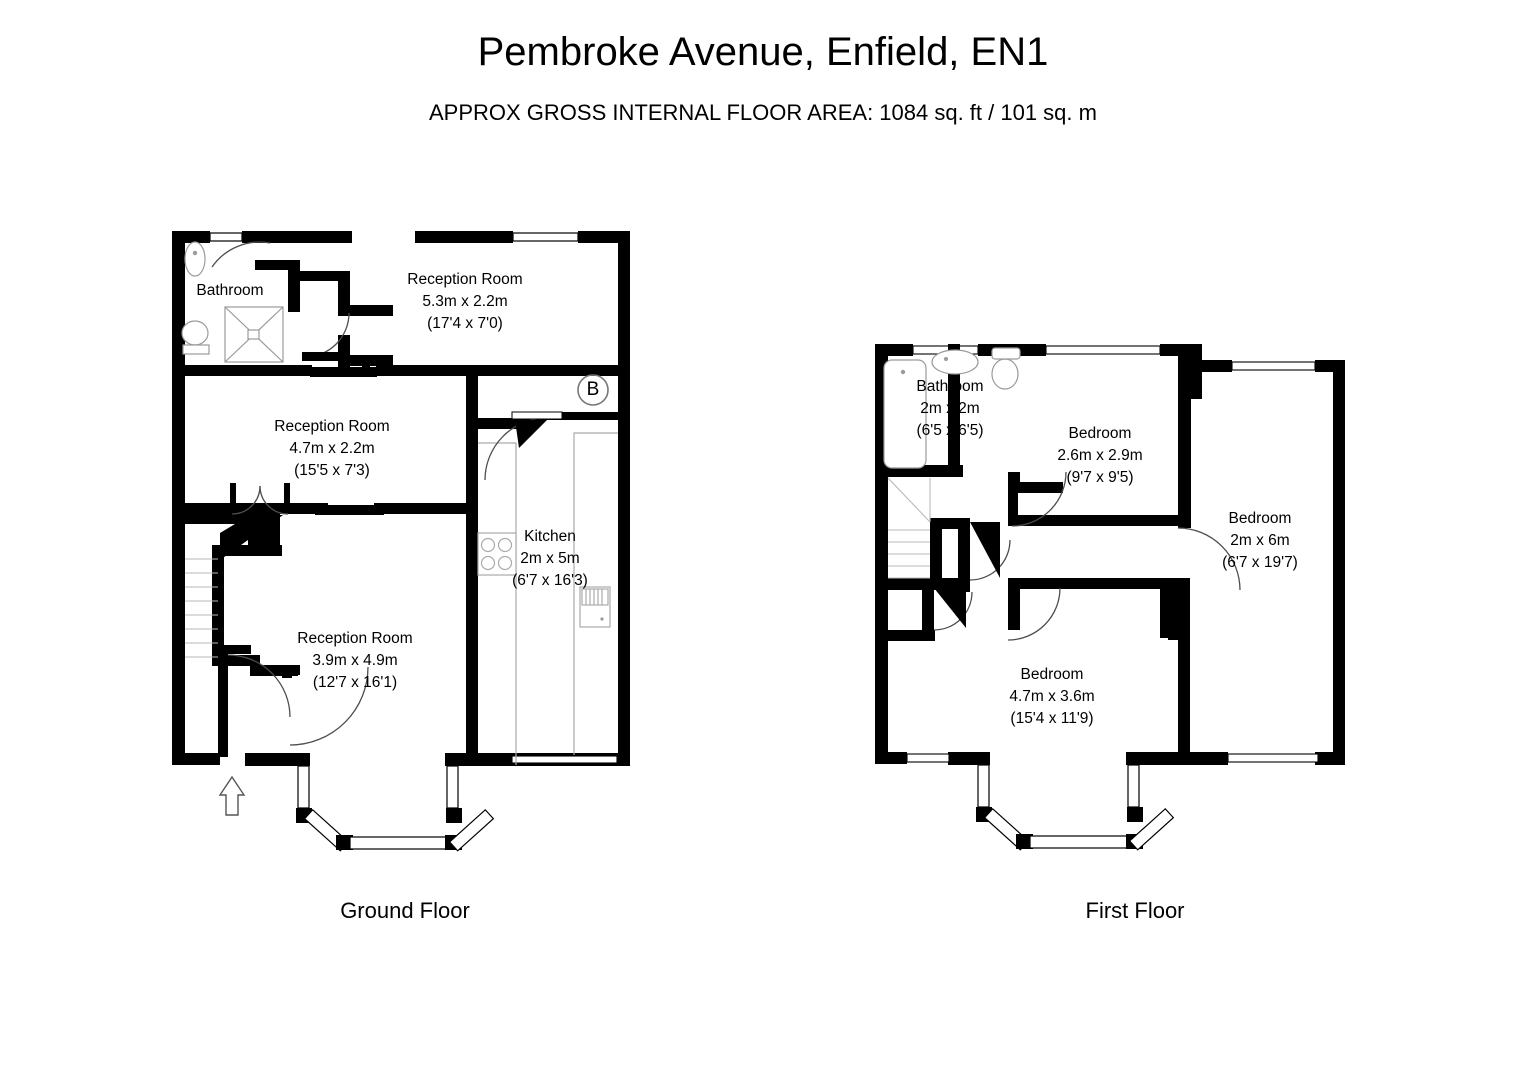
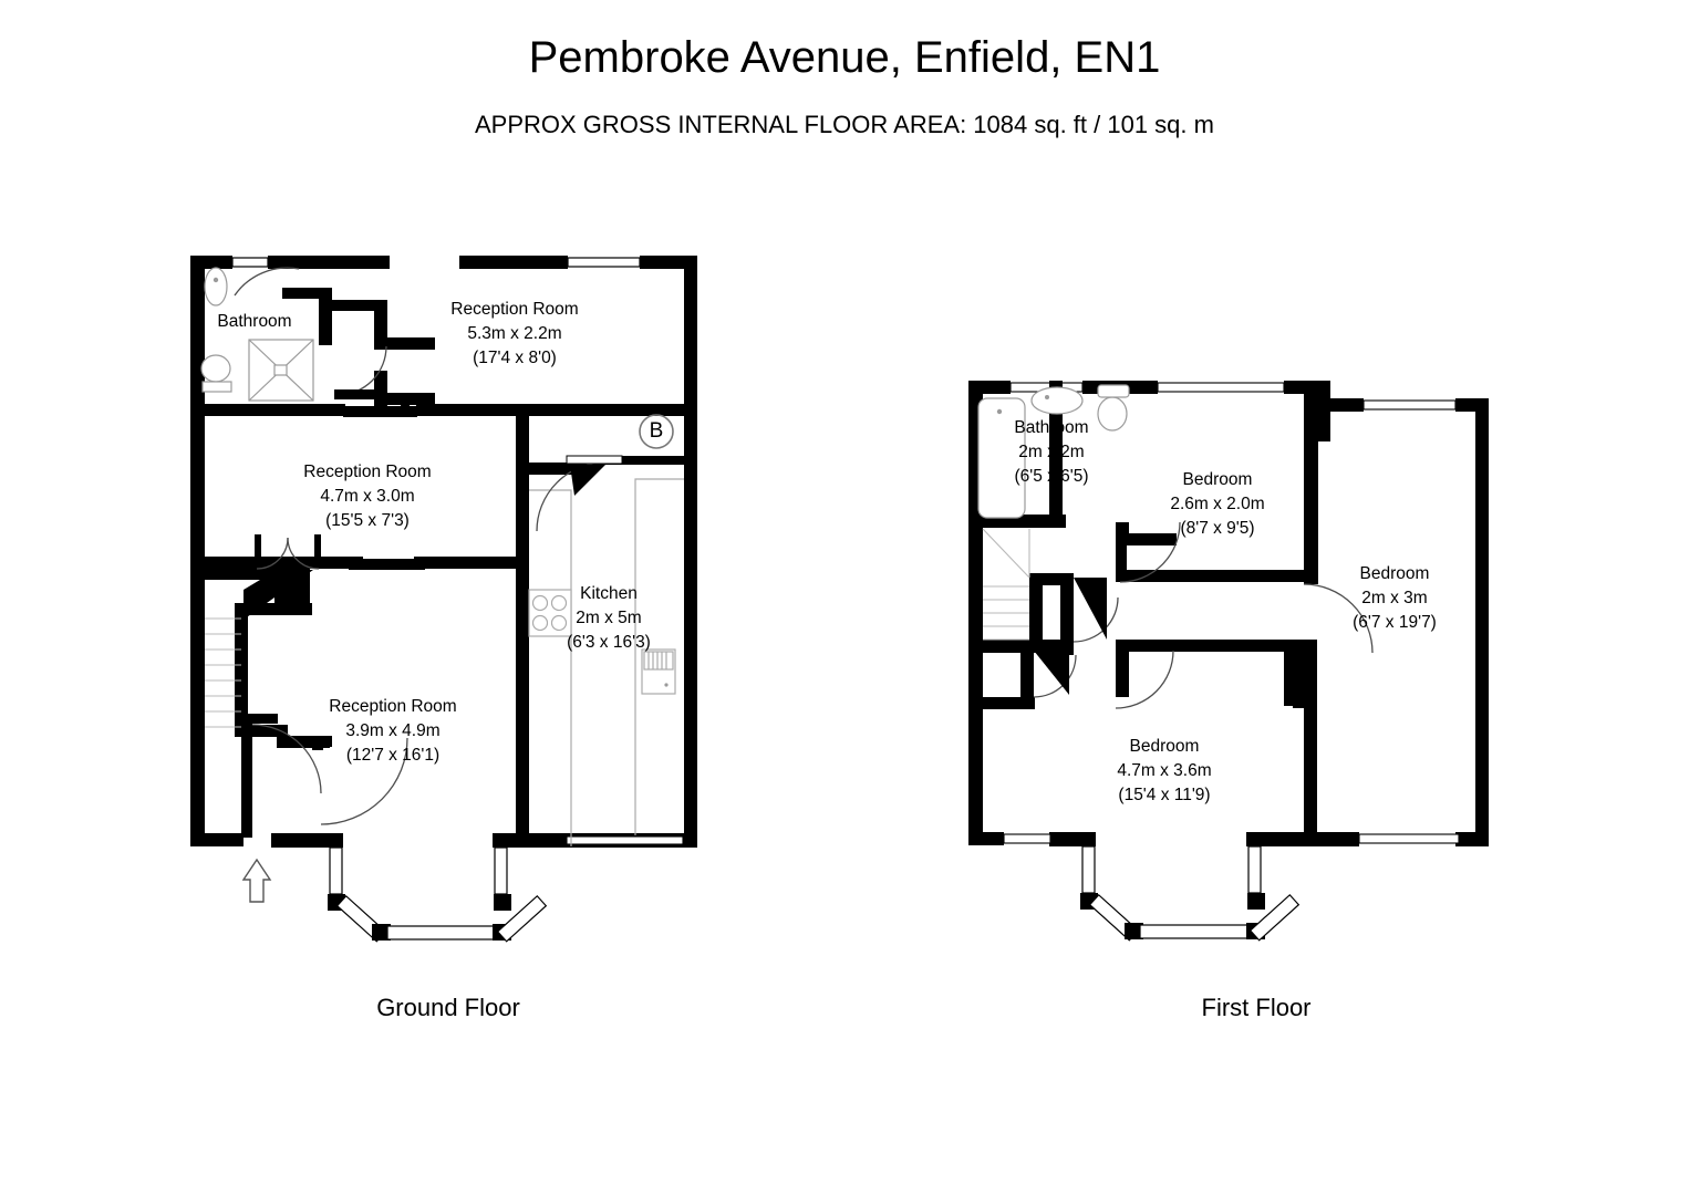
  Pembroke Avenue, Enfield, EN1
  APPROX GROSS INTERNAL FLOOR AREA: 1084 sq. ft / 101 sq. m
  B
  Bathroom
  Reception Room
  5.3m x 2.2m
- (17'4 x 7'0)
+ (17'4 x 8'0)
  Reception Room
- 4.7m x 2.2m
+ 4.7m x 3.0m
  (15'5 x 7'3)
  Reception Room
  3.9m x 4.9m
  (12'7 x 16'1)
  Kitchen
  2m x 5m
- (6'7 x 16'3)
+ (6'3 x 16'3)
  Bathroom
  2m x 2m
  (6'5 x 6'5)
  Bedroom
- 2.6m x 2.9m
+ 2.6m x 2.0m
- (9'7 x 9'5)
+ (8'7 x 9'5)
  Bedroom
- 2m x 6m
+ 2m x 3m
  (6'7 x 19'7)
  Bedroom
  4.7m x 3.6m
  (15'4 x 11'9)
  Ground Floor
  First Floor
